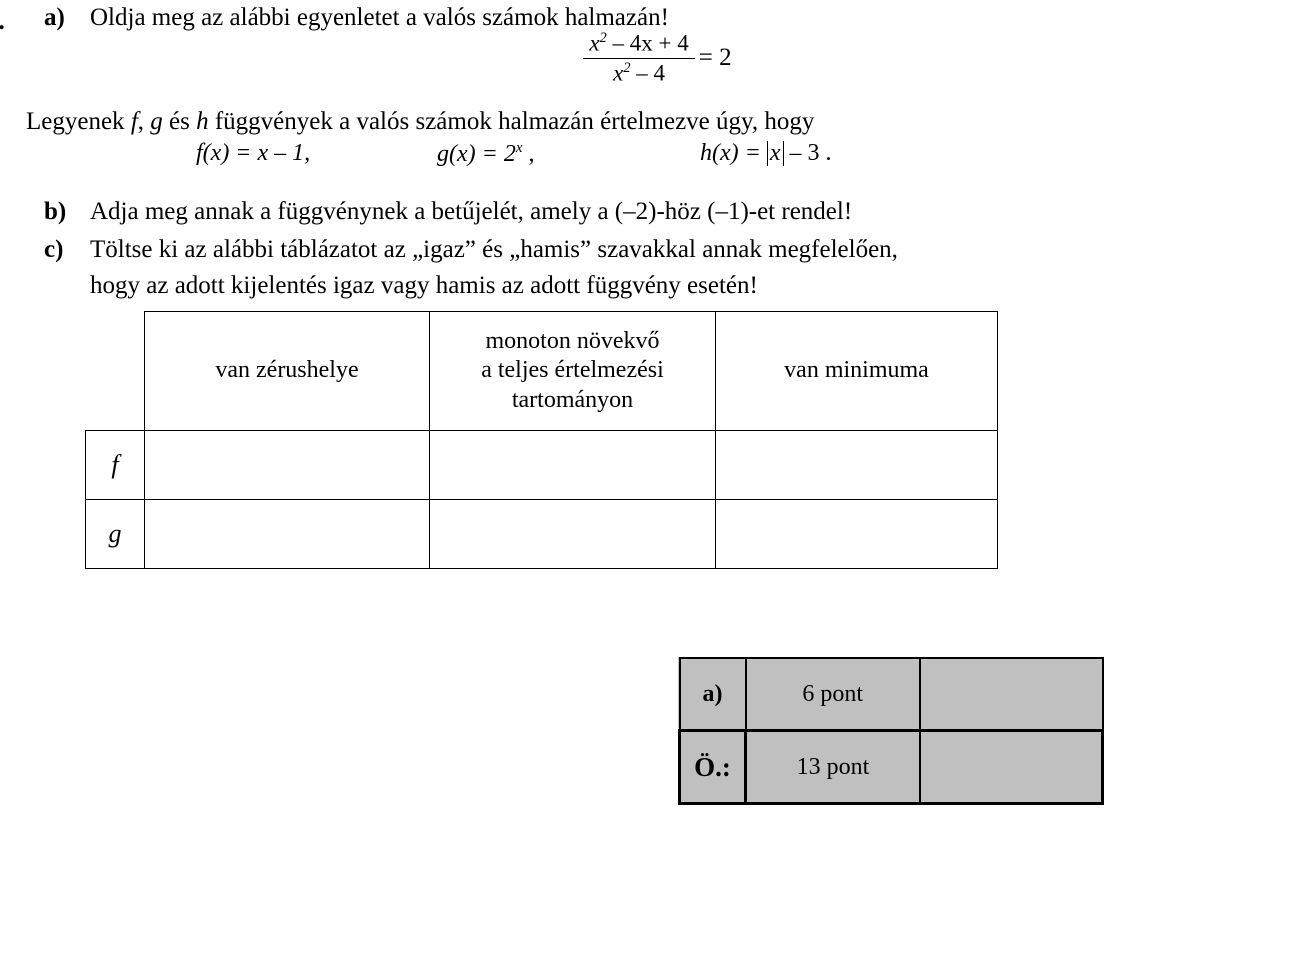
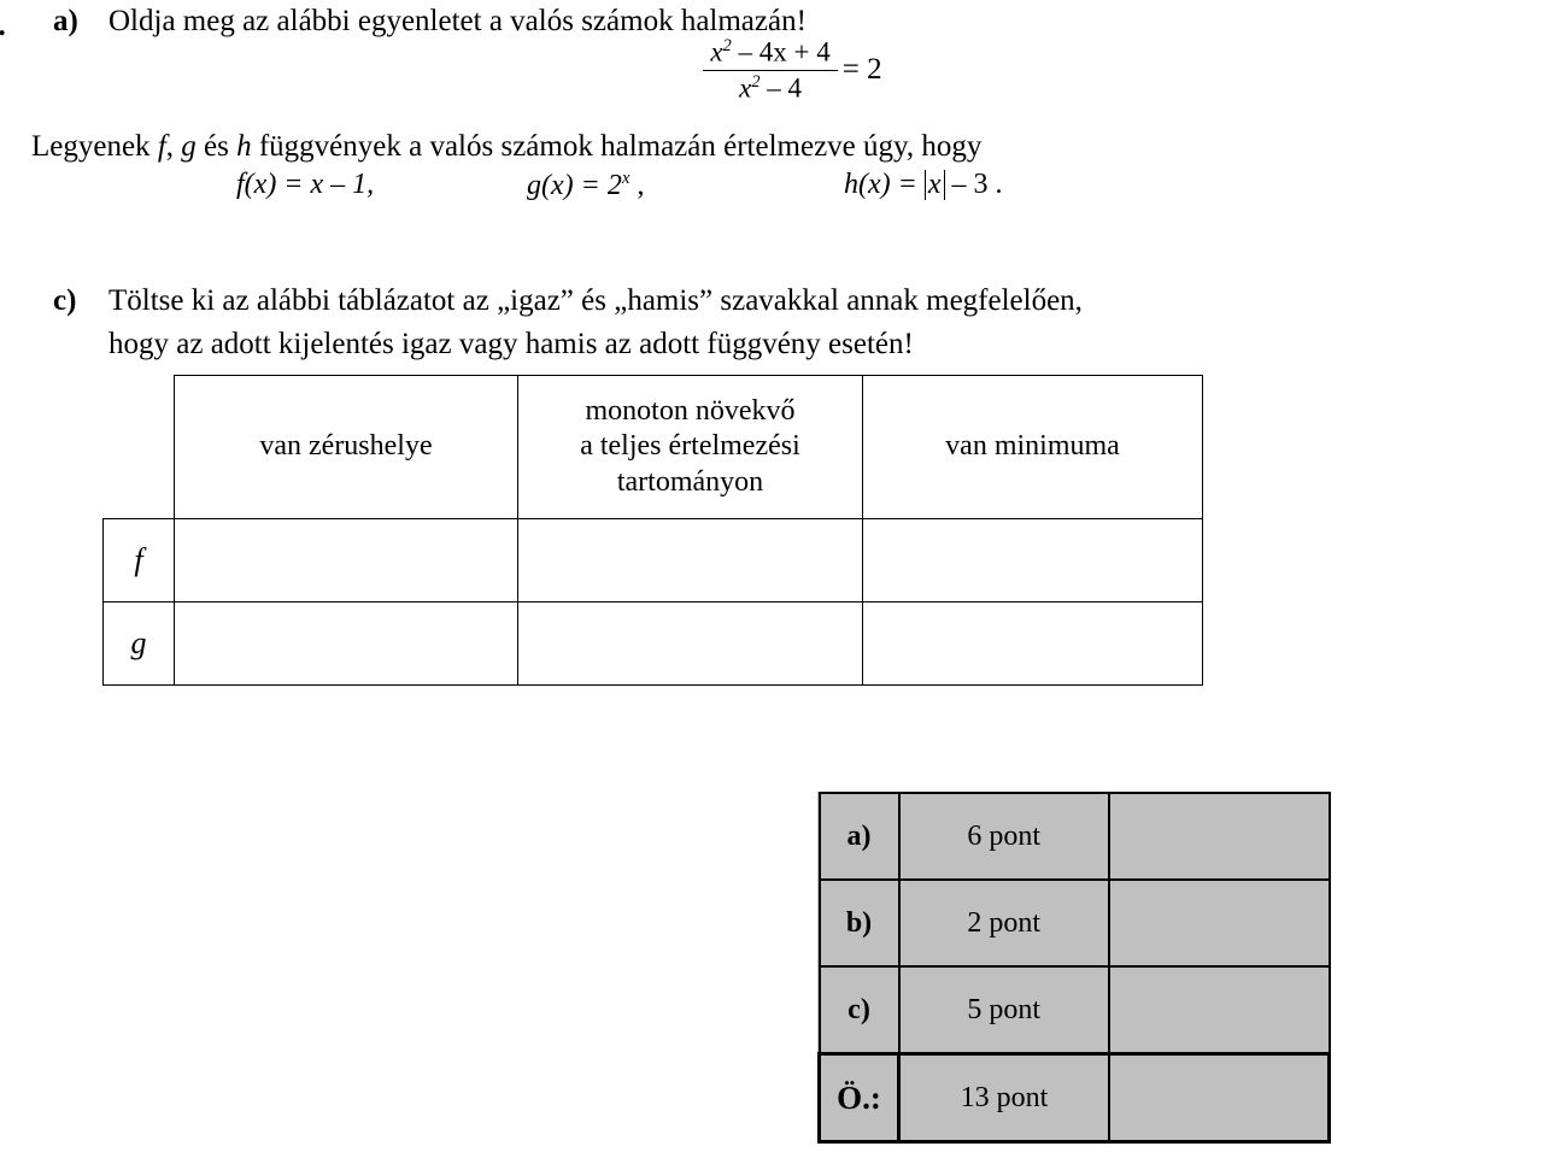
  a) Oldja meg az alábbi egyenletet a valós számok halmazán!
  x2 – 4x + 4
  x2 – 4
  = 2
  Legyenek f, g és h függvények a valós számok halmazán értelmezve úgy, hogy
  f(x) = x – 1,
  g(x) = 2x ,
  h(x) = x – 3 .
- b) Adja meg annak a függvénynek a betűjelét, amely a (–2)-höz (–1)-et rendel!
  c) Töltse ki az alábbi táblázatot az „igaz” és „hamis” szavakkal annak megfelelően,
  hogy az adott kijelentés igaz vagy hamis az adott függvény esetén!
  	van zérushelye	monoton növekvő a teljes értelmezési tartományon	van minimuma
  f
  g
  a)	6 pont
+ b)	2 pont
+ c)	5 pont
  Ö.:	13 pont
